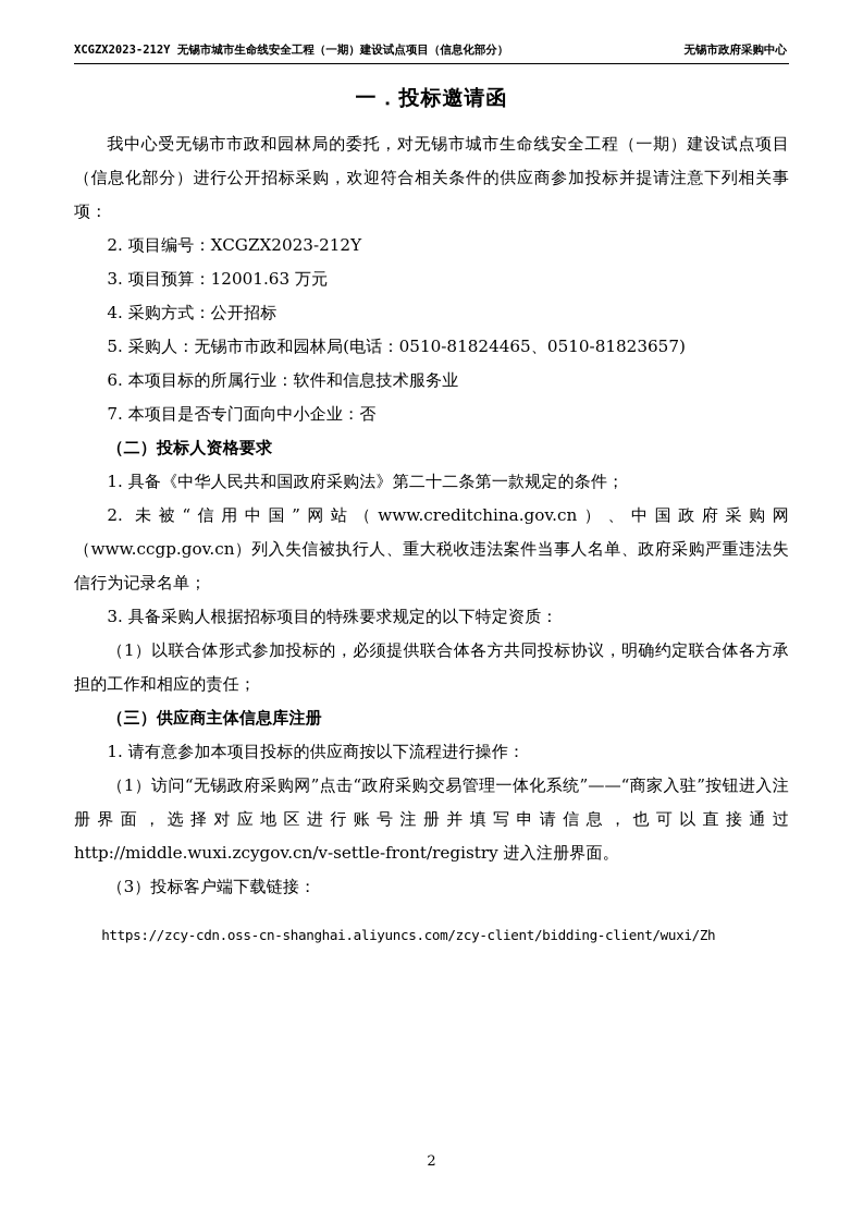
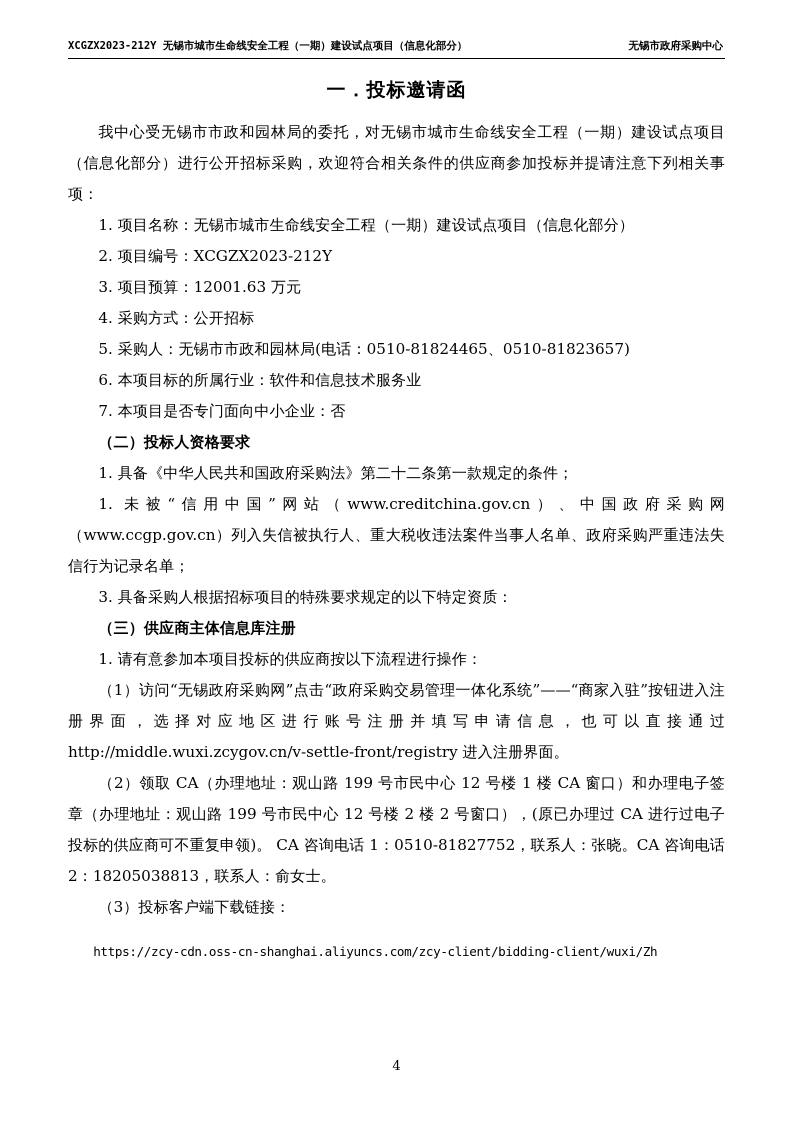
  XCGZX2023-212Y 无锡市城市生命线安全工程（一期）建设试点项目（信息化部分）
  无锡市政府采购中心
  一．投标邀请函
  我中心受无锡市市政和园林局的委托，对无锡市城市生命线安全工程（一期）建设试点项目（信息化部分）进行公开招标采购，欢迎符合相关条件的供应商参加投标并提请注意下列相关事项：
+ 1. 项目名称：无锡市城市生命线安全工程（一期）建设试点项目（信息化部分）
  2. 项目编号：XCGZX2023-212Y
  3. 项目预算：12001.63 万元
  4. 采购方式：公开招标
  5. 采购人：无锡市市政和园林局(电话：0510-81824465、0510-81823657)
  6. 本项目标的所属行业：软件和信息技术服务业
  7. 本项目是否专门面向中小企业：否
  （二）投标人资格要求
  1. 具备《中华人民共和国政府采购法》第二十二条第一款规定的条件；
- 2. 未被“信用中国”网站（www.creditchina.gov.cn）、中国政府采购网（www.ccgp.gov.cn）列入失信被执行人、重大税收违法案件当事人名单、政府采购严重违法失信行为记录名单；
+ 1. 未被“信用中国”网站（www.creditchina.gov.cn）、中国政府采购网（www.ccgp.gov.cn）列入失信被执行人、重大税收违法案件当事人名单、政府采购严重违法失信行为记录名单；
  3. 具备采购人根据招标项目的特殊要求规定的以下特定资质：
- （1）以联合体形式参加投标的，必须提供联合体各方共同投标协议，明确约定联合体各方承担的工作和相应的责任；
  （三）供应商主体信息库注册
  1. 请有意参加本项目投标的供应商按以下流程进行操作：
  （1）访问“无锡政府采购网”点击“政府采购交易管理一体化系统”——“商家入驻”按钮进入注册界面，选择对应地区进行账号注册并填写申请信息，也可以直接通过 http://middle.wuxi.zcygov.cn/v-settle-front/registry 进入注册界面。
+ （2）领取 CA（办理地址：观山路 199 号市民中心 12 号楼 1 楼 CA 窗口）和办理电子签章（办理地址：观山路 199 号市民中心 12 号楼 2 楼 2 号窗口），(原已办理过 CA 进行过电子投标的供应商可不重复申领)。 CA 咨询电话 1：0510-81827752，联系人：张晓。CA 咨询电话 2：18205038813，联系人：俞女士。
  （3）投标客户端下载链接：
  https://zcy-cdn.oss-cn-shanghai.aliyuncs.com/zcy-client/bidding-client/wuxi/Zh
- 2
+ 4
